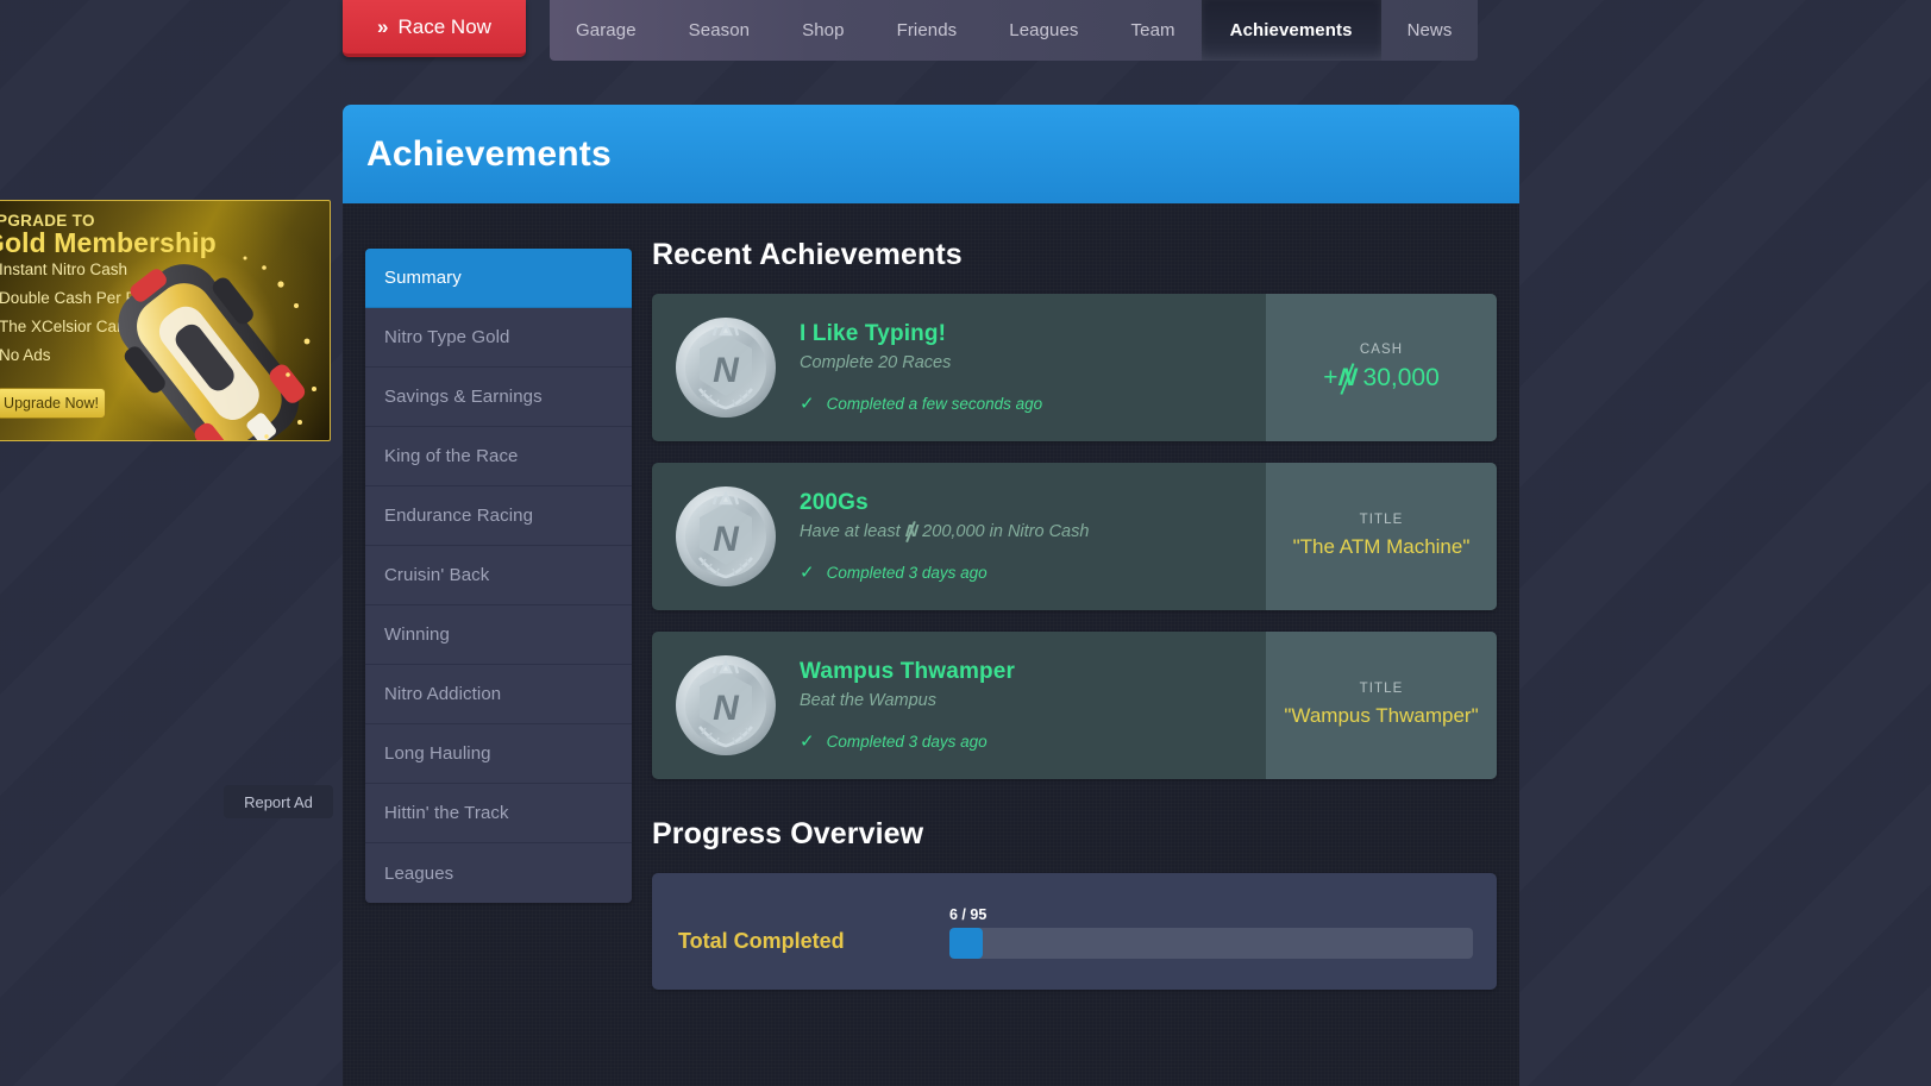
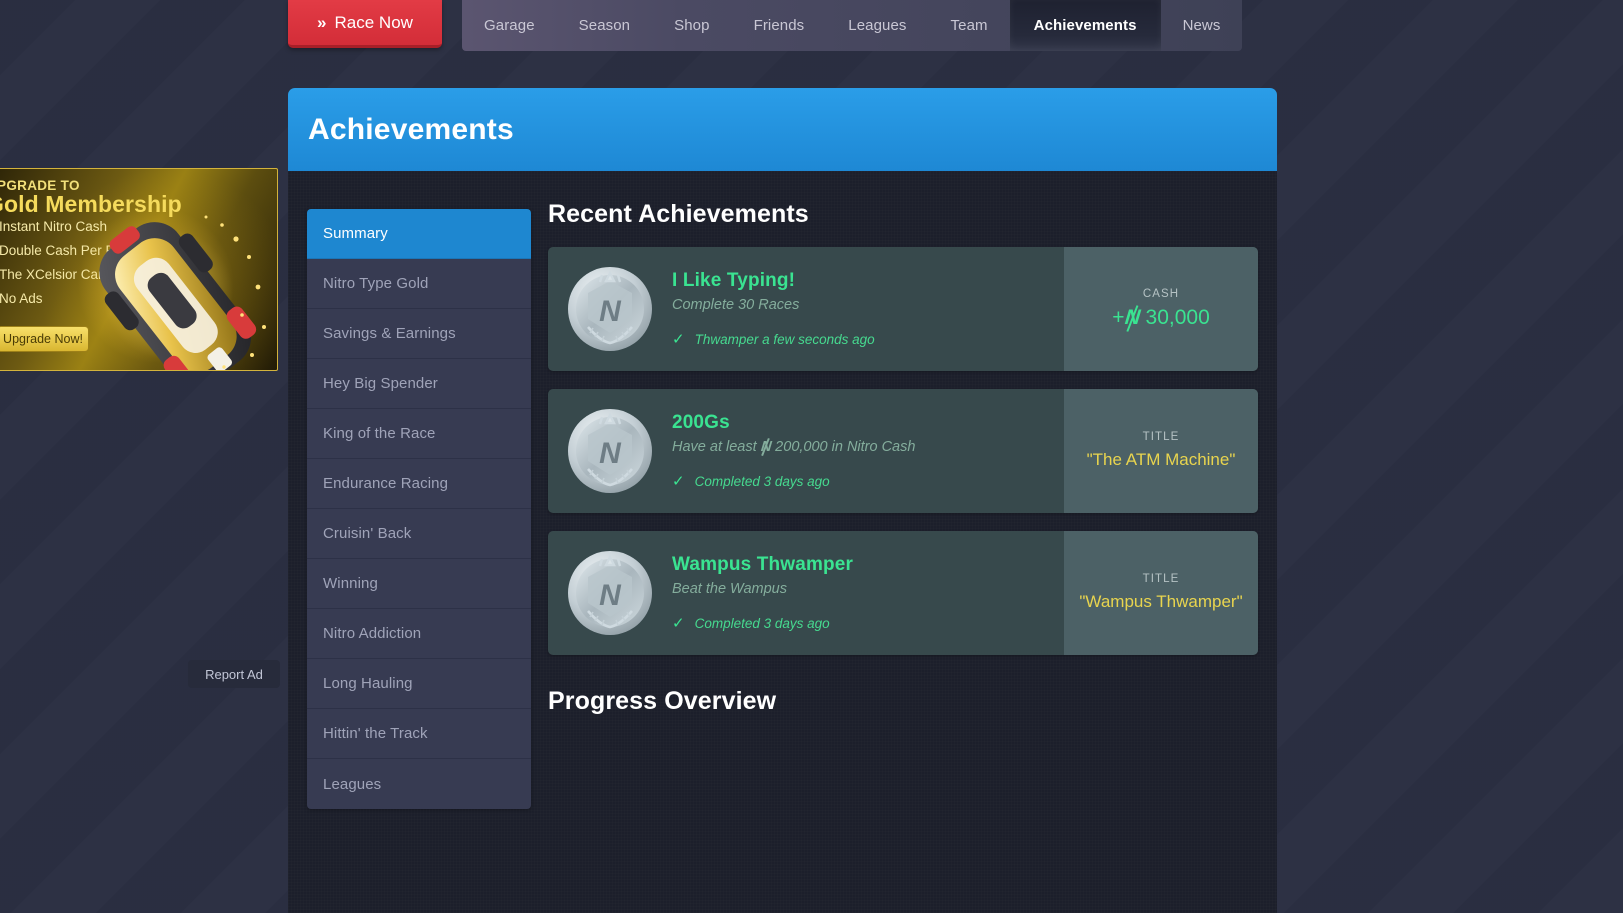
  »
  Race Now
  Garage
  Season
  Shop
  Friends
  Leagues
  Team
  Achievements
  News
  PGRADE TO
  old Membership
  Instant Nitro Cash
  The XCelsior
  No Ads
  Upgrade Now!
  Report Ad
  Achievements
  Summary
  Nitro Type Gold
  Savings & Earnings
+ Hey Big Spender
  King of the Race
  Endurance Racing
  Cruisin' Back
  Winning
  Nitro Addiction
  Long Hauling
  Hittin' the Track
  Leagues
  Recent Achievements
  N
  I Like Typing!
- Complete 20 Races
+ Complete 30 Races
  ✓
- Completed a few seconds ago
+ Thwamper a few seconds ago
  CASH
  N
  200Gs
  ✓
  Completed 3 days ago
  TITLE
  "The ATM Machine"
  N
  Wampus Thwamper
  Beat the Wampus
  ✓
  Completed 3 days ago
  TITLE
  "Wampus Thwamper"
  Progress Overview
- Total Completed
- 6 / 95
